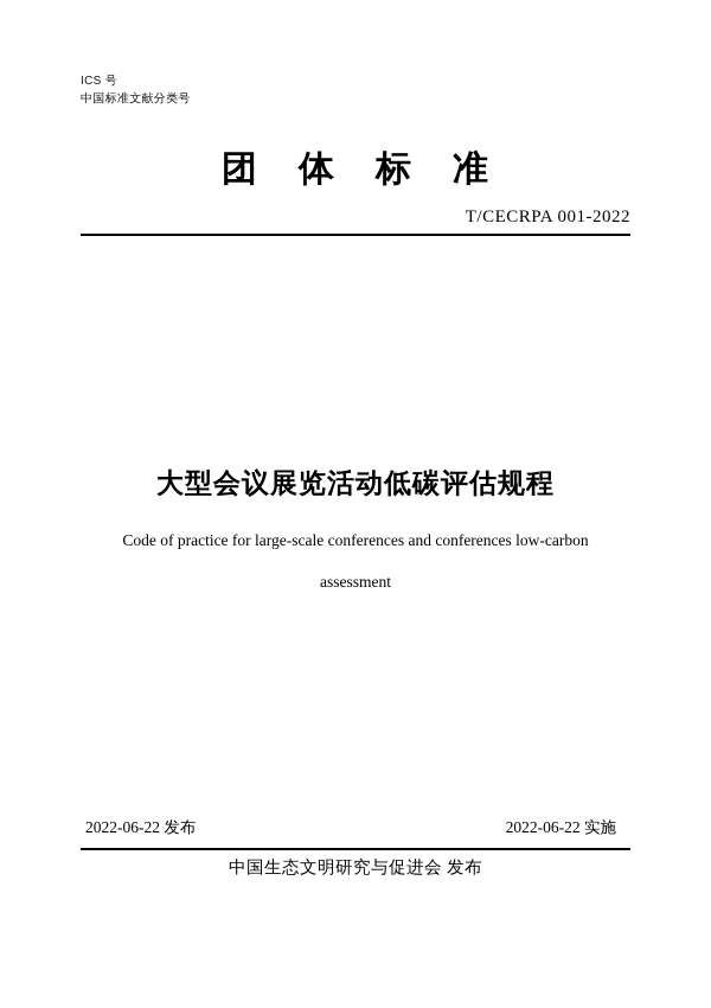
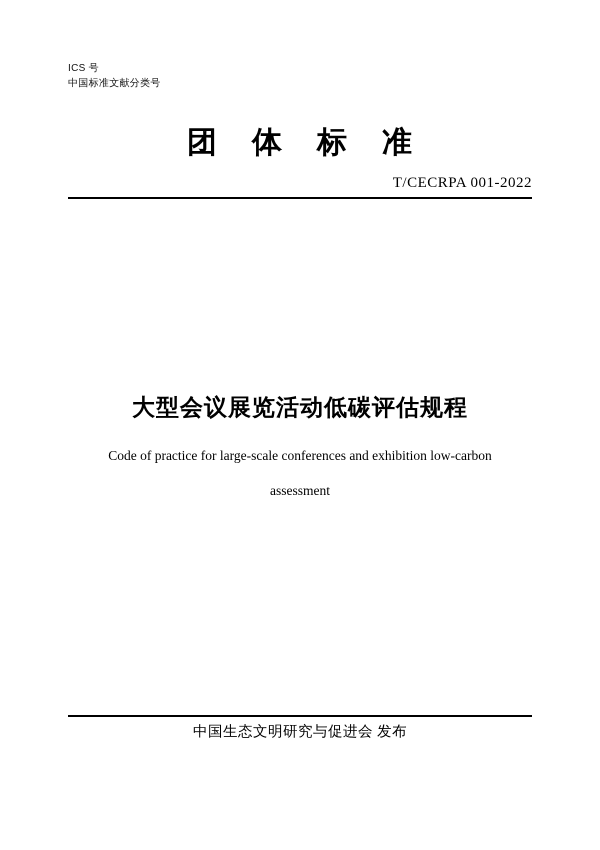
  ICS 号
  中国标准文献分类号
  团 体 标 准
  T/CECRPA 001-2022
  大型会议展览活动低碳评估规程
- Code of practice for large-scale conferences and conferences low-carbon
+ Code of practice for large-scale conferences and exhibition low-carbon
  assessment
- 2022-06-22 发布
- 2022-06-22 实施
  中国生态文明研究与促进会 发布
